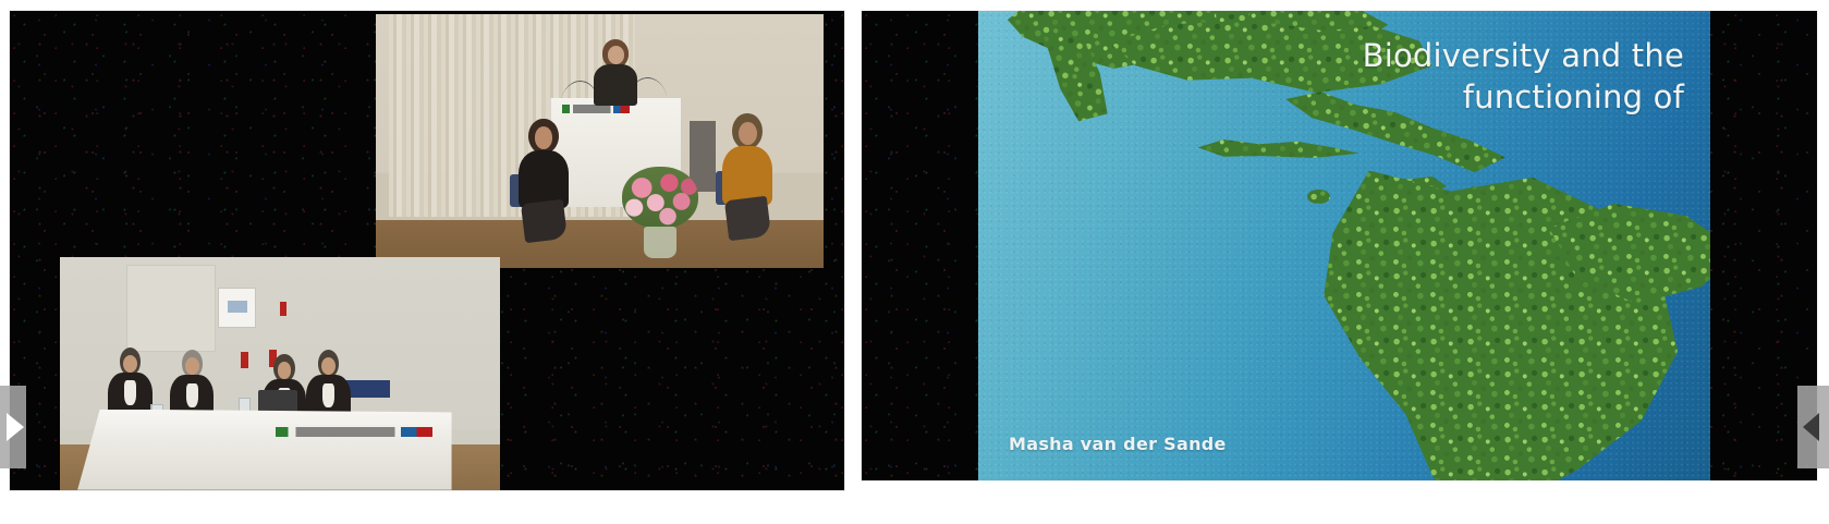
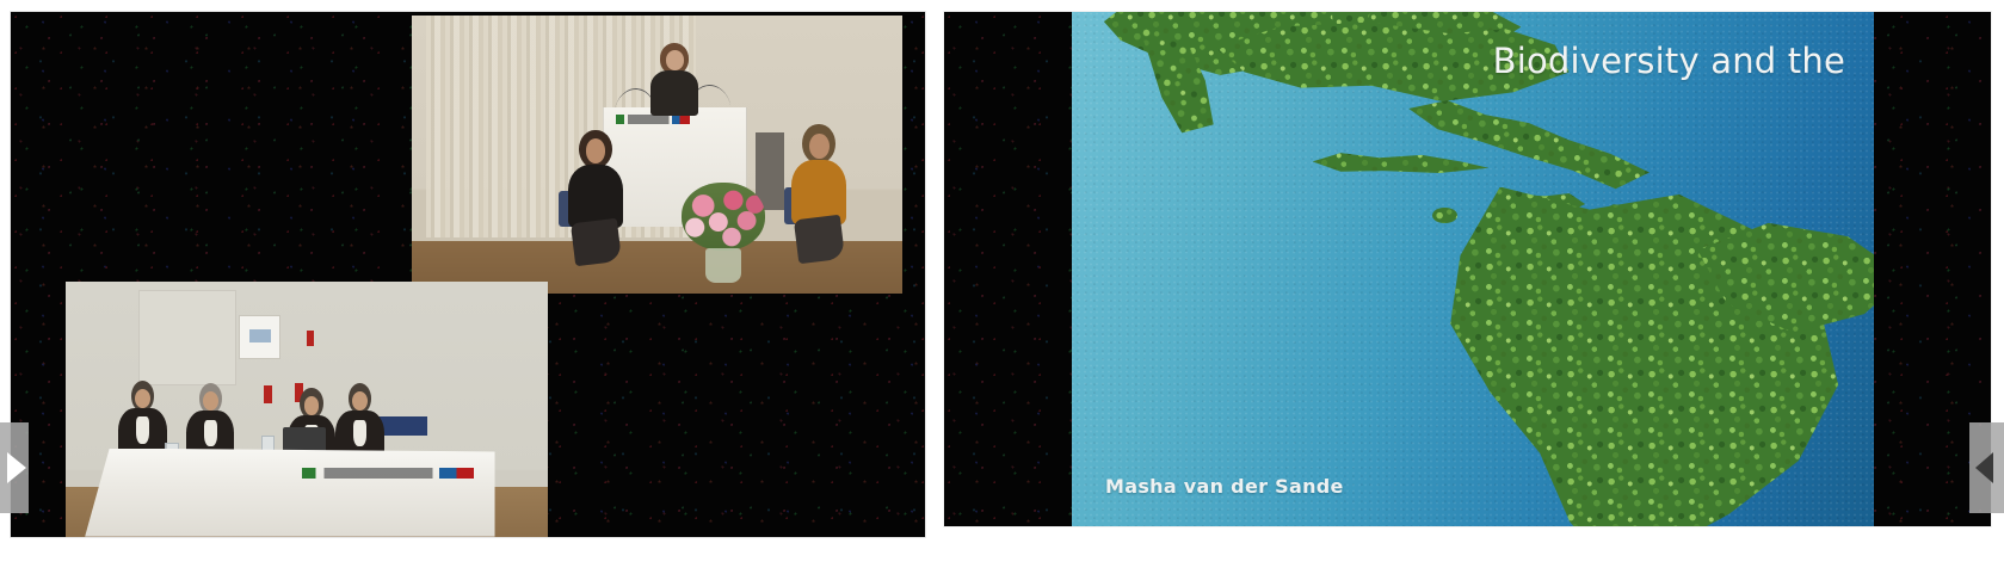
  Biodiversity and the
- functioning of
  Masha van der Sande
